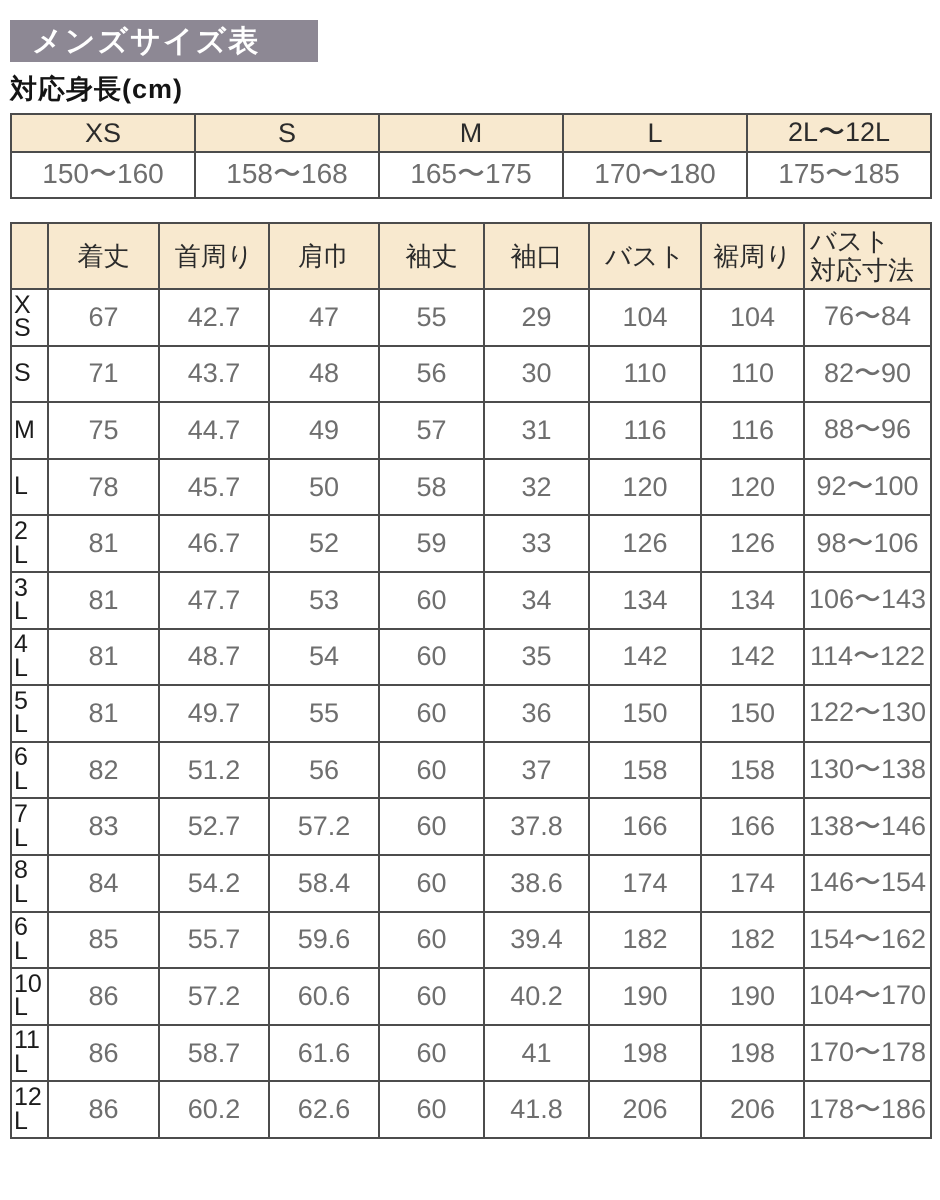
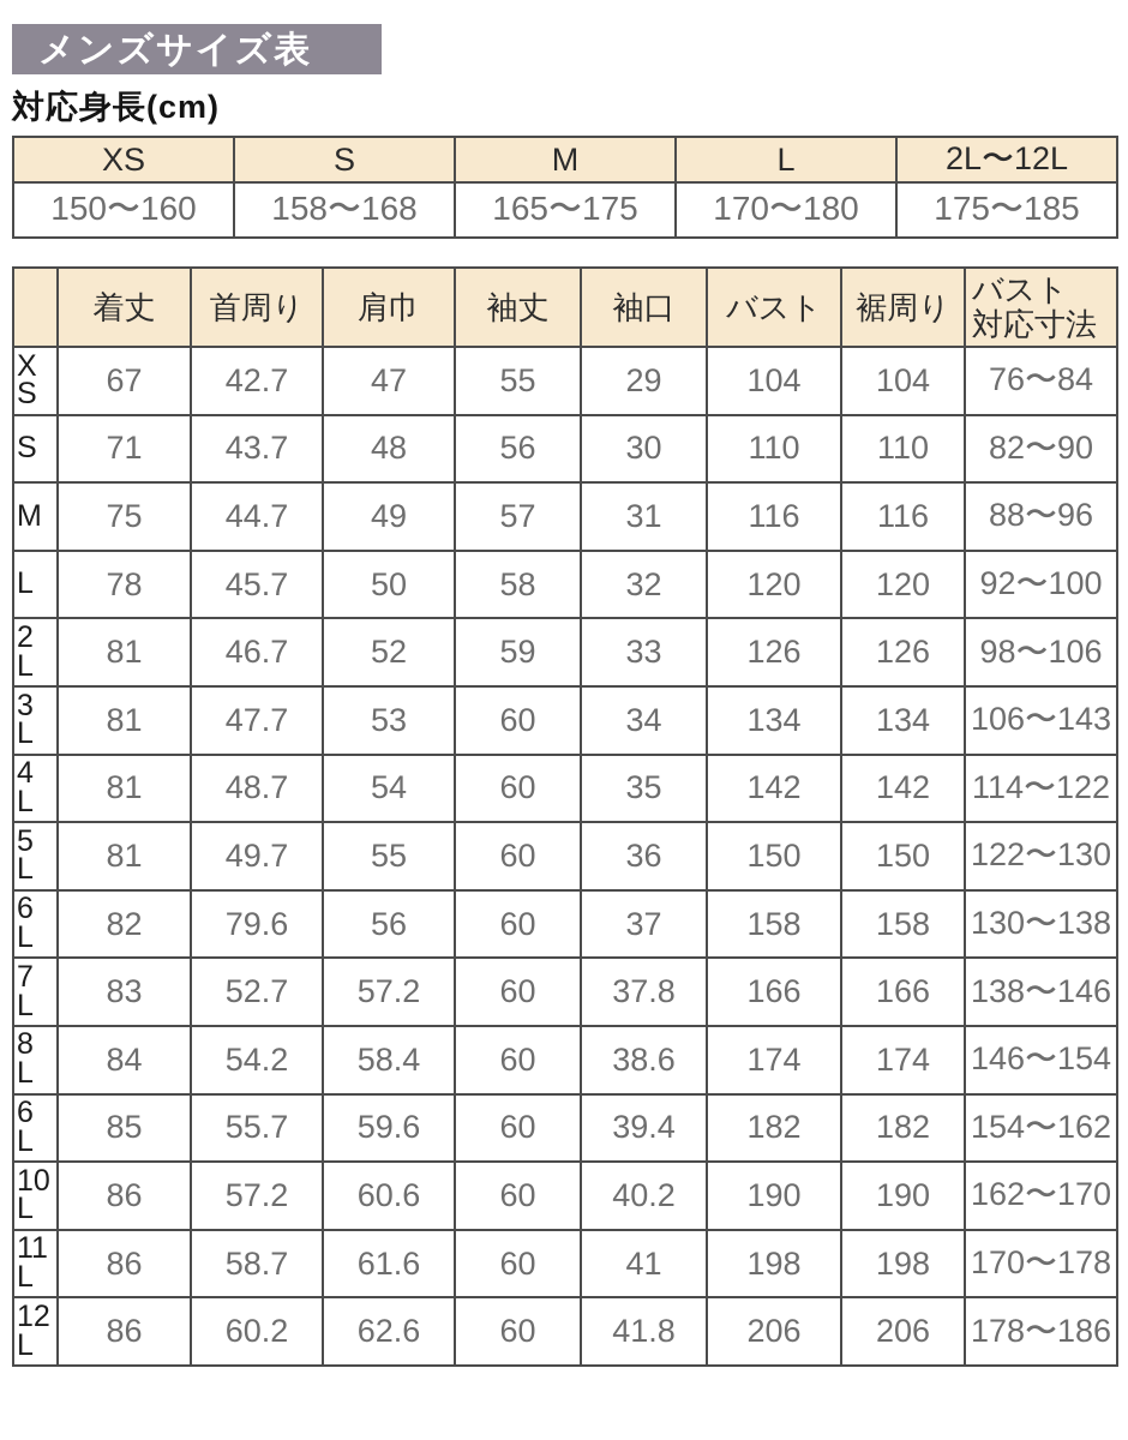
  メンズサイズ表
  対応身長(cm)
  XS	S	M	L	2L〜12L
  150〜160	158〜168	165〜175	170〜180	175〜185
  	着丈	首周り	肩巾	袖丈	袖口	バスト	裾周り	バスト 対応寸法
  X S	67	42.7	47	55	29	104	104	76〜84
  S	71	43.7	48	56	30	110	110	82〜90
  M	75	44.7	49	57	31	116	116	88〜96
  L	78	45.7	50	58	32	120	120	92〜100
  2 L	81	46.7	52	59	33	126	126	98〜106
  3 L	81	47.7	53	60	34	134	134	106〜143
  4 L	81	48.7	54	60	35	142	142	114〜122
  5 L	81	49.7	55	60	36	150	150	122〜130
- 6 L	82	51.2	56	60	37	158	158	130〜138
+ 6 L	82	79.6	56	60	37	158	158	130〜138
  7 L	83	52.7	57.2	60	37.8	166	166	138〜146
  8 L	84	54.2	58.4	60	38.6	174	174	146〜154
  6 L	85	55.7	59.6	60	39.4	182	182	154〜162
- 10 L	86	57.2	60.6	60	40.2	190	190	104〜170
+ 10 L	86	57.2	60.6	60	40.2	190	190	162〜170
  11 L	86	58.7	61.6	60	41	198	198	170〜178
  12 L	86	60.2	62.6	60	41.8	206	206	178〜186
